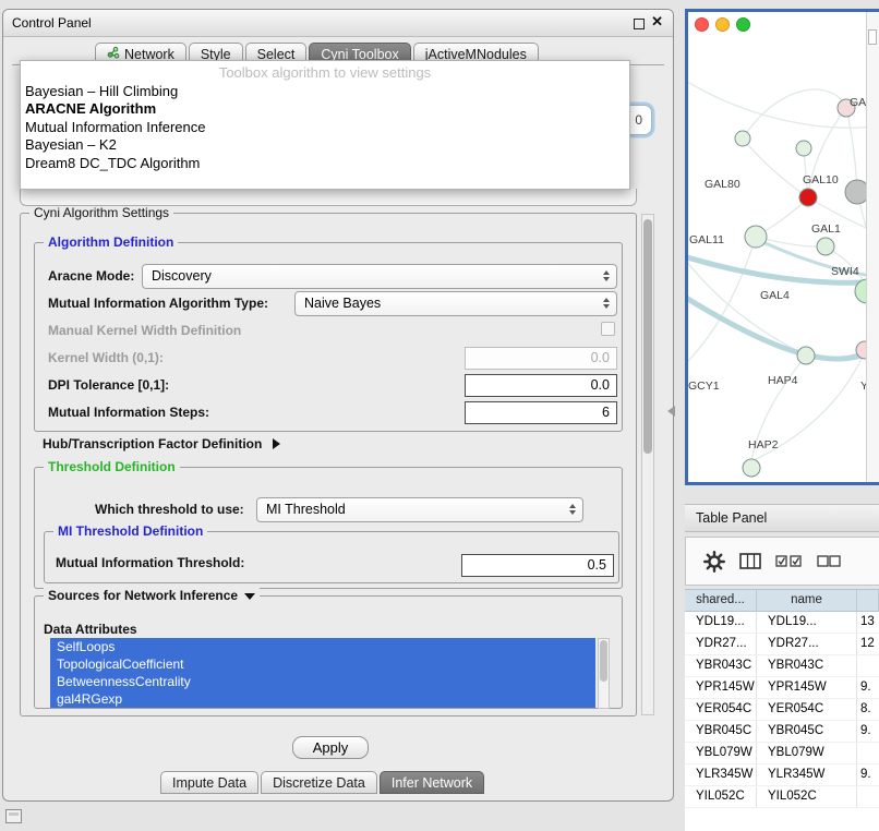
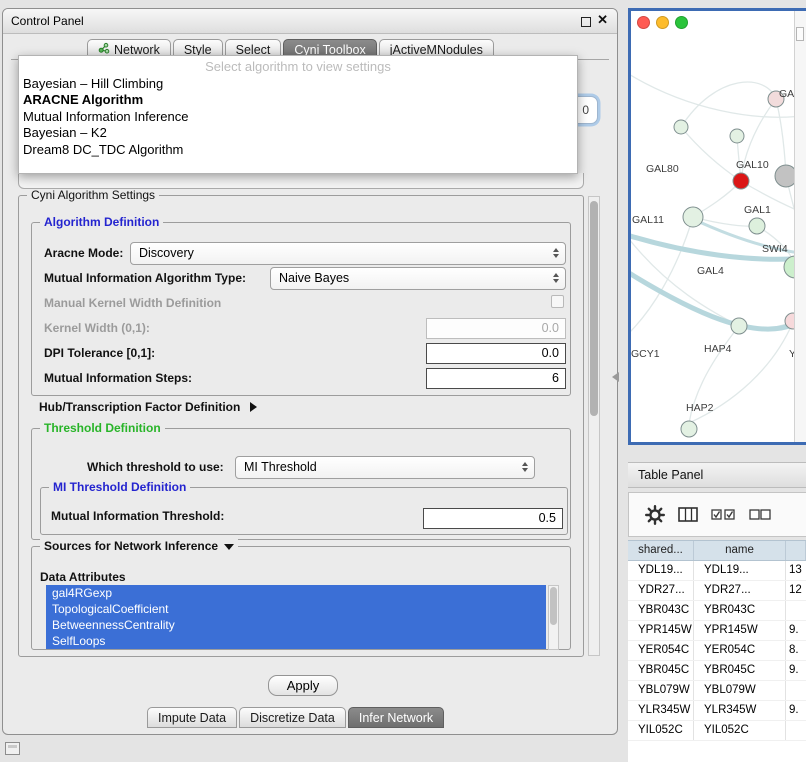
  Control Panel
  ✕
  Network
  Style
  Select
  Cyni Toolbox
  jActiveMNodules
  0
  Cyni Algorithm Settings
  Algorithm Definition
  Aracne Mode:
  Discovery
  Mutual Information Algorithm Type:
  Naive Bayes
  Manual Kernel Width Definition
  Kernel Width (0,1):
  0.0
  DPI Tolerance [0,1]:
  0.0
  Mutual Information Steps:
  6
  Hub/Transcription Factor Definition
  Threshold Definition
  Which threshold to use:
  MI Threshold
  MI Threshold Definition
  Mutual Information Threshold:
  0.5
  Sources for Network Inference
  Data Attributes
- SelfLoops
+ gal4RGexp
  TopologicalCoefficient
  BetweennessCentrality
- gal4RGexp
+ SelfLoops
  Apply
  Impute Data
  Discretize Data
  Infer Network
- Toolbox algorithm to view settings
+ Select algorithm to view settings
  Bayesian – Hill Climbing
  ARACNE Algorithm
  Mutual Information Inference
  Bayesian – K2
  Dream8 DC_TDC Algorithm
  GAL80
  GAL10
  GAL11
  GAL1
  SWI4
  GAL4
  GCY1
  HAP4
  HAP2
  Y
  Table Panel
  shared...
  name
  YDL19...
  YDL19...
  13
  YDR27...
  YDR27...
  12
  YBR043C
  YBR043C
  YPR145W
  YPR145W
  9.
  YER054C
  YER054C
  8.
  YBR045C
  YBR045C
  9.
  YBL079W
  YBL079W
  YLR345W
  YLR345W
  9.
  YIL052C
  YIL052C
